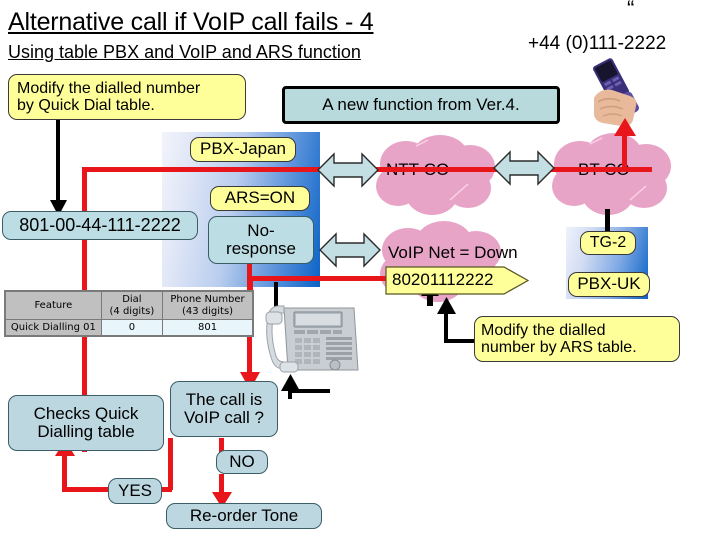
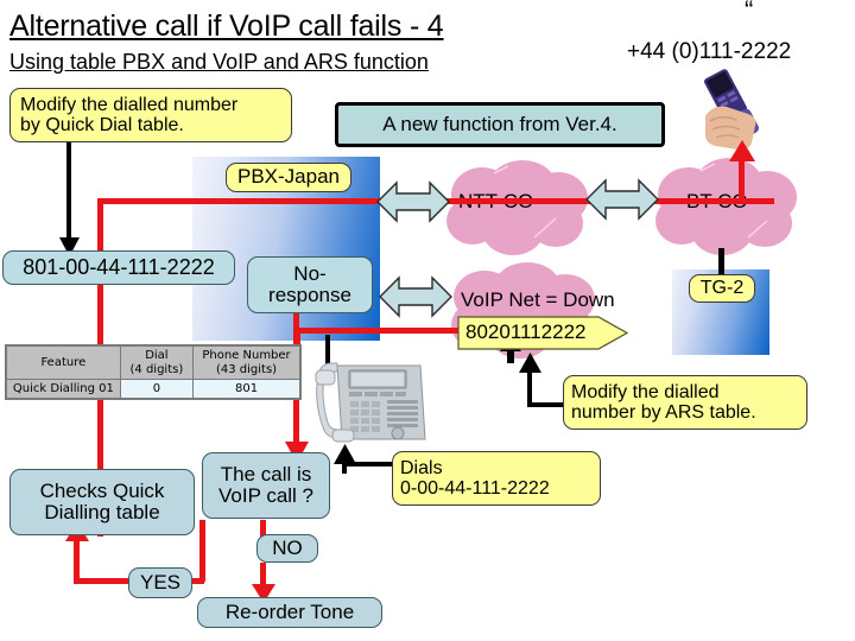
  Alternative call if VoIP call fails - 4
  Using table PBX and VoIP and ARS function
  “
  +44 (0)111-2222
  VoIP Net = Down
  Modify the dialled number
  by Quick Dial table.
  A new function from Ver.4.
  PBX-Japan
- ARS=ON
  No-
  response
  801-00-44-111-2222
  TG-2
- PBX-UK
  80201112222
  Modify the dialled
  number by ARS table.
+ Dials
+ 0-00-44-111-2222
  Feature	Dial (4 digits)	Phone Number (43 digits)
  Quick Dialling 01	0	801
  Checks Quick
  Dialling table
  The call is
  VoIP call ?
  NO
  YES
  Re-order Tone
